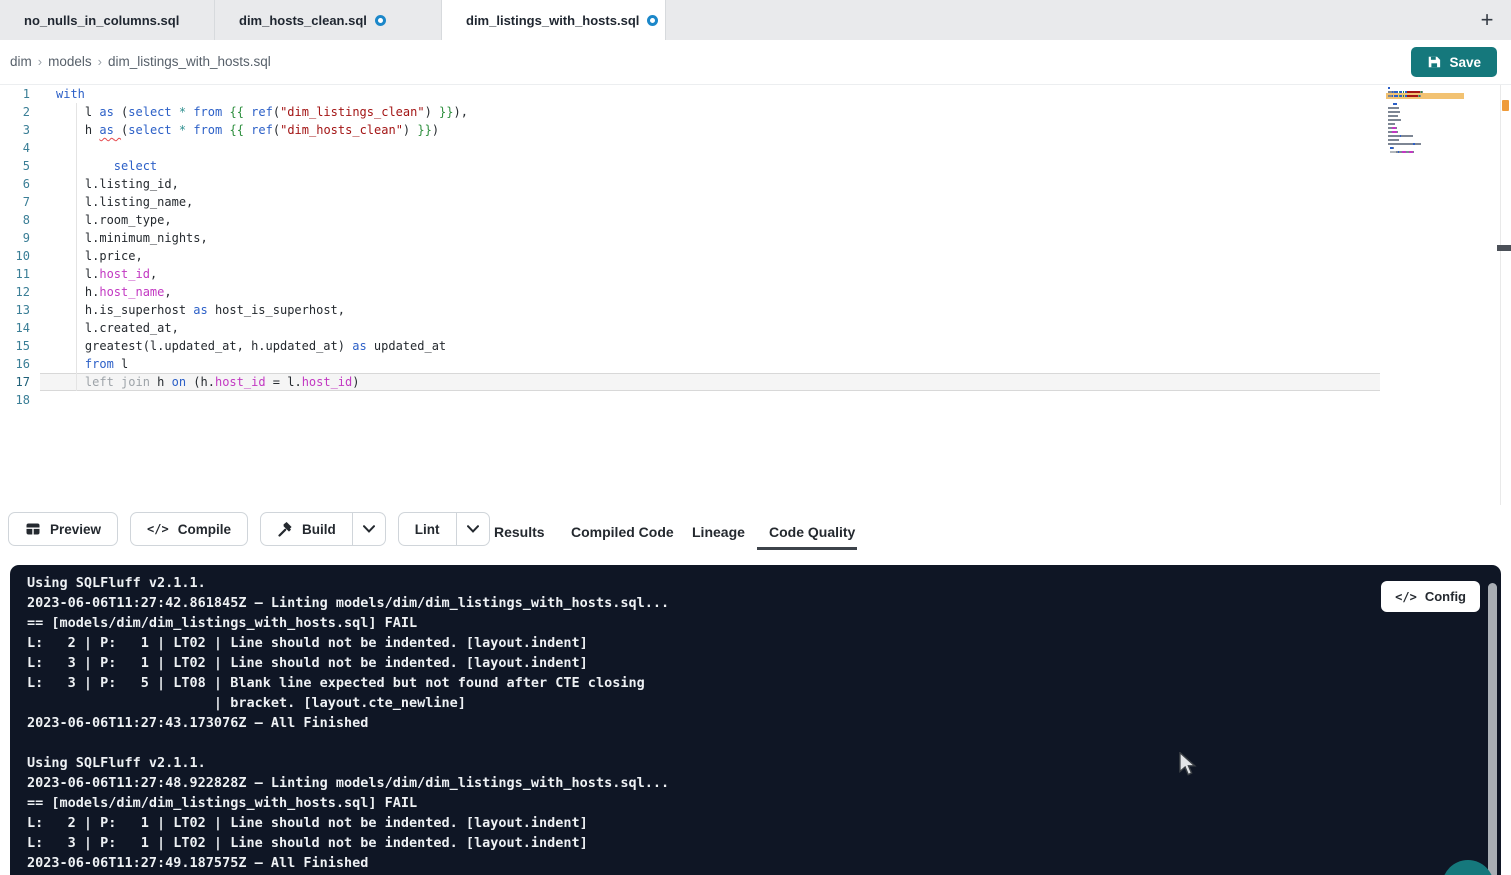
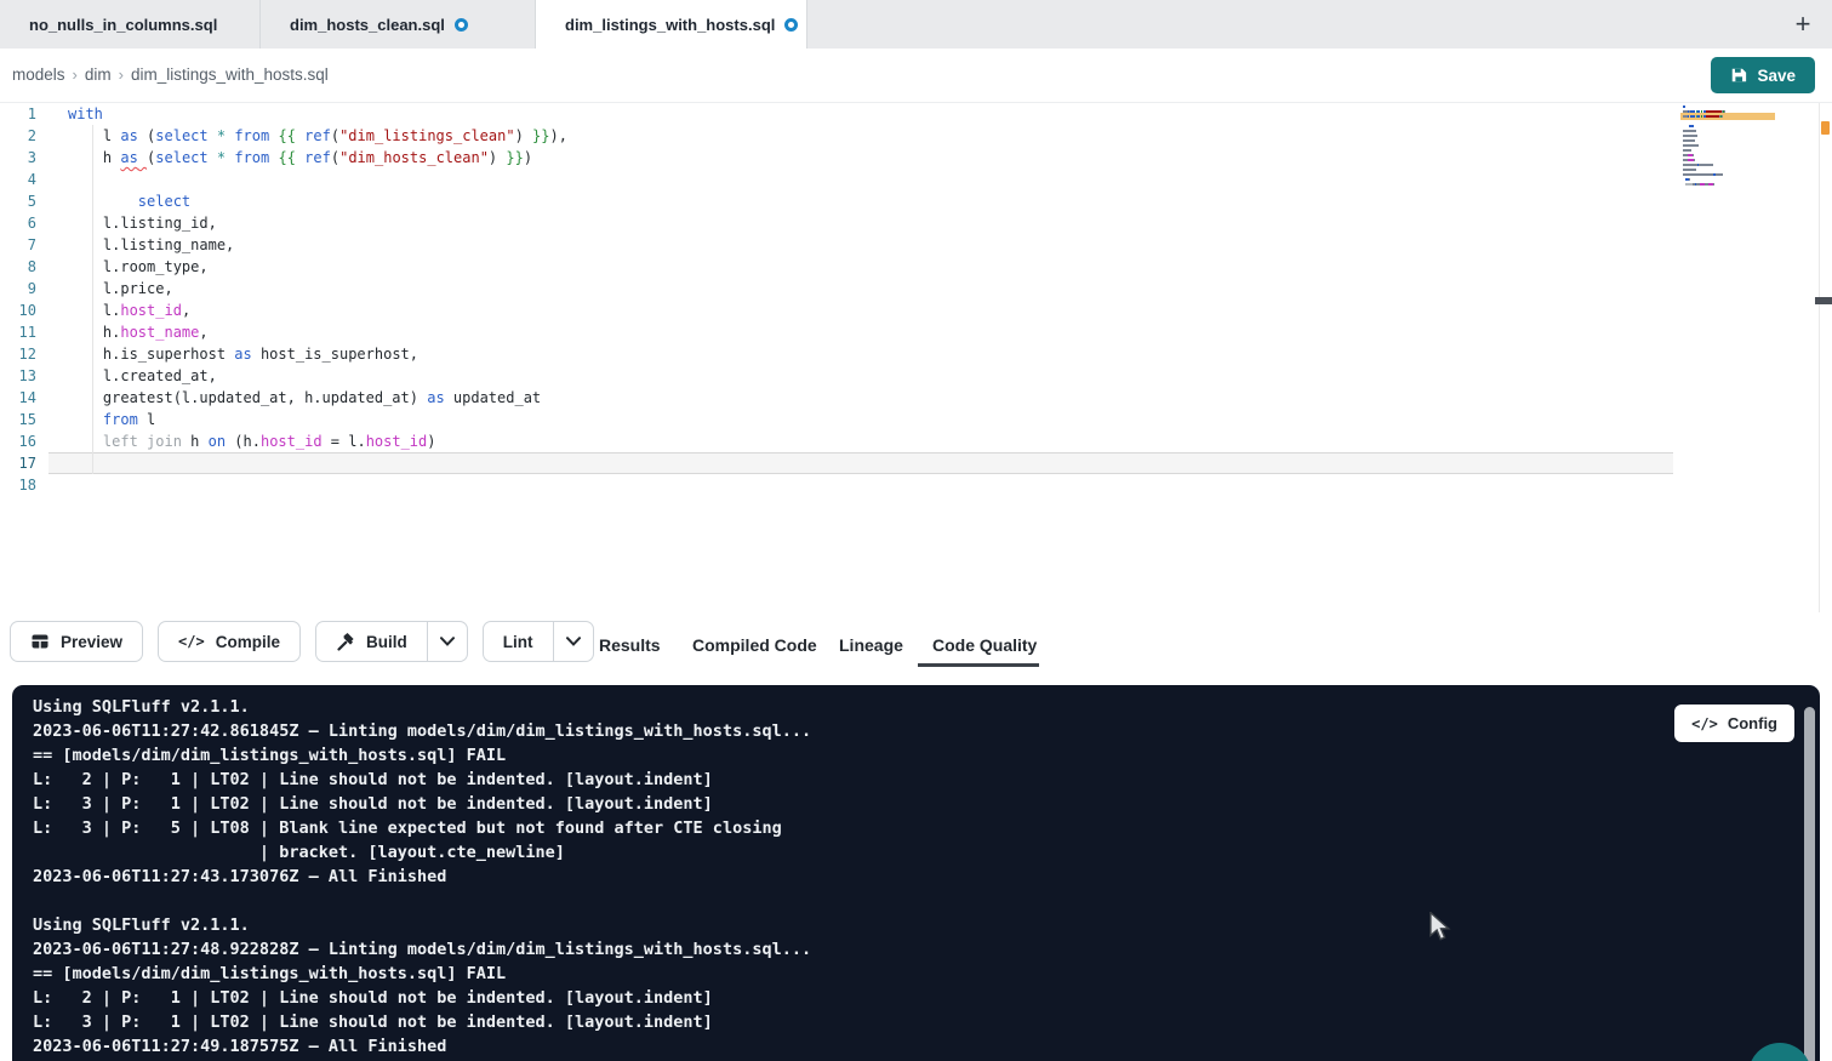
  no_nulls_in_columns.sql
  dim_hosts_clean.sql
  dim_listings_with_hosts.sql
  +
- dim
+ models
  ›
- models
+ dim
  ›
  dim_listings_with_hosts.sql
  Save
  1
  2
  3
  4
  5
  6
  7
  8
  9
  10
  11
  12
  13
  14
  15
  16
  17
  18
  with
  l as (select * from {{ ref("dim_listings_clean") }}),
  h as (select * from {{ ref("dim_hosts_clean") }})
  select
  l.listing_id,
  l.listing_name,
  l.room_type,
- l.minimum_nights,
  l.price,
  l.host_id,
  h.host_name,
  h.is_superhost as host_is_superhost,
  l.created_at,
  greatest(l.updated_at, h.updated_at) as updated_at
  from l
  left join h on (h.host_id = l.host_id)
  Preview
  </>
  Compile
  Build
  Lint
  Results
  Compiled Code
  Lineage
  Code Quality
  Using SQLFluff v2.1.1.
  2023-06-06T11:27:42.861845Z – Linting models/dim/dim_listings_with_hosts.sql...
  == [models/dim/dim_listings_with_hosts.sql] FAIL
  L: 2 | P: 1 | LT02 | Line should not be indented. [layout.indent]
  L: 3 | P: 1 | LT02 | Line should not be indented. [layout.indent]
  L: 3 | P: 5 | LT08 | Blank line expected but not found after CTE closing
  | bracket. [layout.cte_newline]
  2023-06-06T11:27:43.173076Z – All Finished
  Using SQLFluff v2.1.1.
  2023-06-06T11:27:48.922828Z – Linting models/dim/dim_listings_with_hosts.sql...
  == [models/dim/dim_listings_with_hosts.sql] FAIL
  L: 2 | P: 1 | LT02 | Line should not be indented. [layout.indent]
  L: 3 | P: 1 | LT02 | Line should not be indented. [layout.indent]
  2023-06-06T11:27:49.187575Z – All Finished
  </>
  Config
